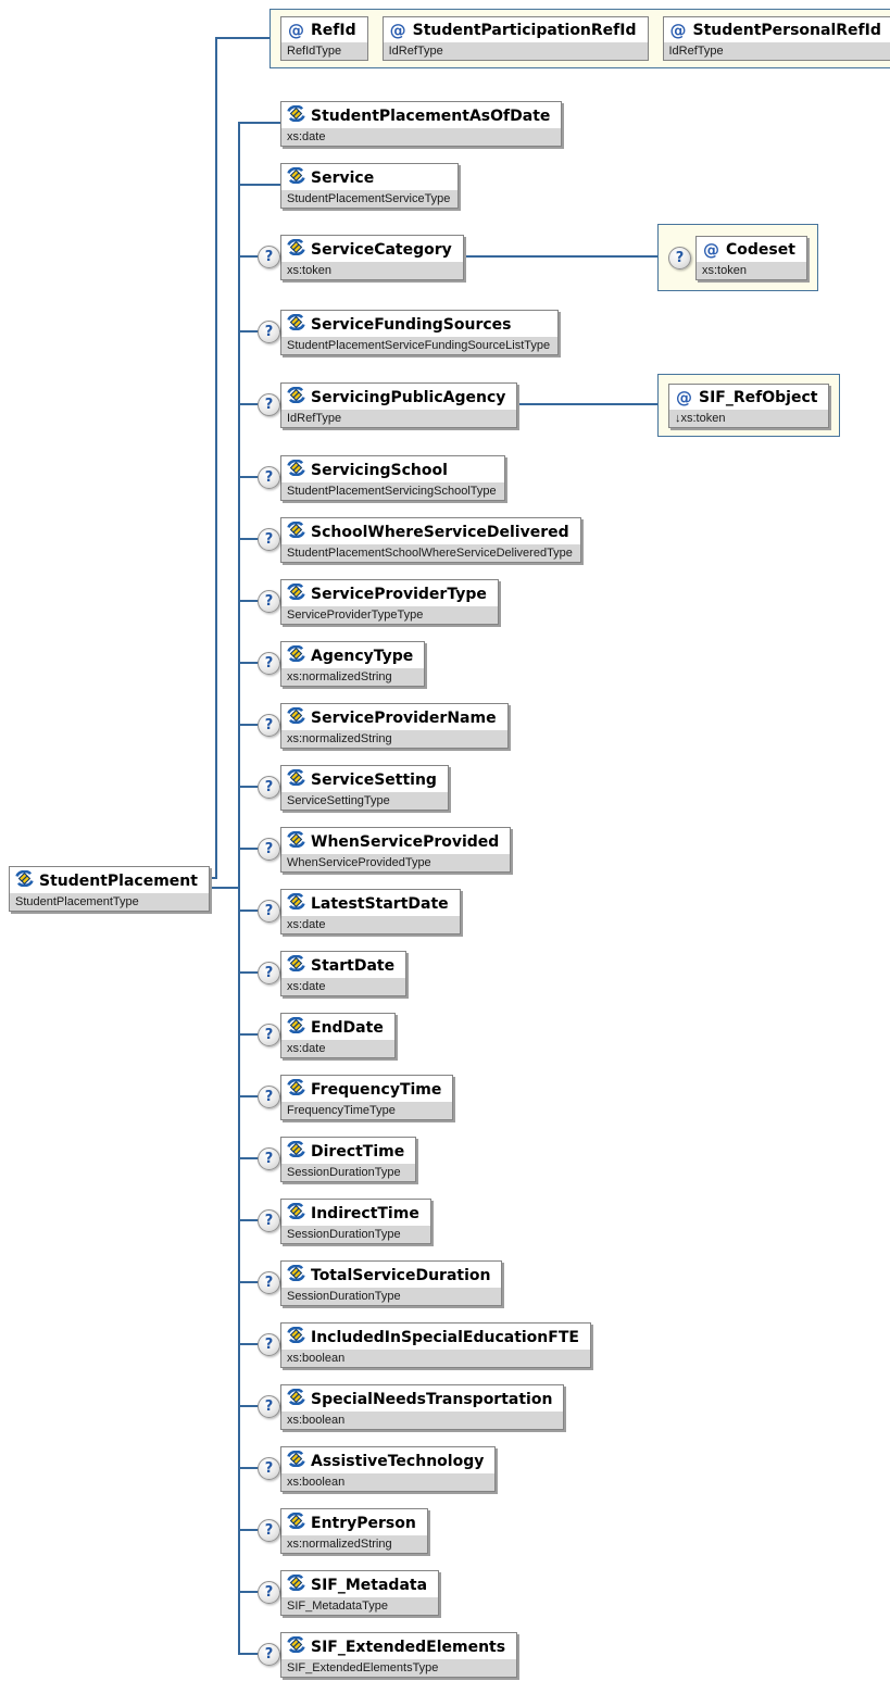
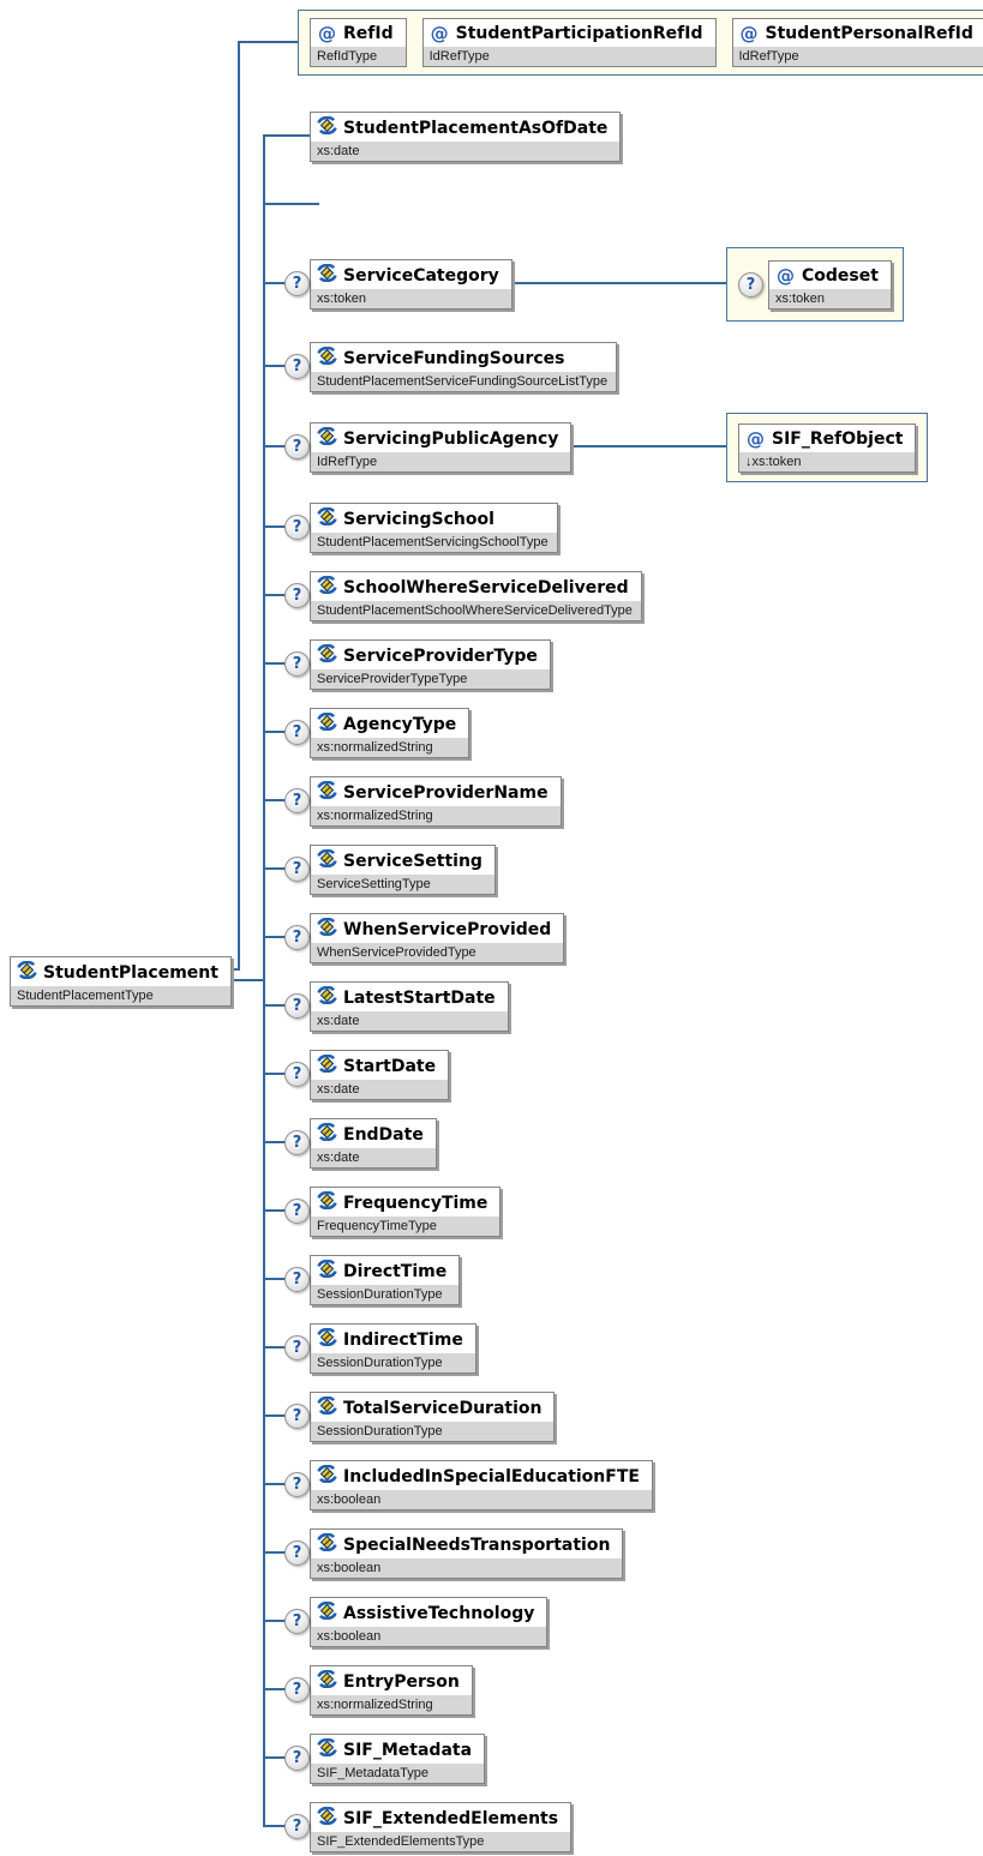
  StudentPlacement
  StudentPlacementType
  @
  RefId
  RefIdType
  @
  StudentParticipationRefId
  IdRefType
  @
  StudentPersonalRefId
  IdRefType
  StudentPlacementAsOfDate
  xs:date
- Service
- StudentPlacementServiceType
  ?
  ServiceCategory
  xs:token
  ?
  @
  Codeset
  xs:token
  ?
  ServiceFundingSources
  StudentPlacementServiceFundingSourceListType
  ?
  ServicingPublicAgency
  IdRefType
  @
  SIF_RefObject
  ↓xs:token
  ?
  ServicingSchool
  StudentPlacementServicingSchoolType
  ?
  SchoolWhereServiceDelivered
  StudentPlacementSchoolWhereServiceDeliveredType
  ?
  ServiceProviderType
  ServiceProviderTypeType
  ?
  AgencyType
  xs:normalizedString
  ?
  ServiceProviderName
  xs:normalizedString
  ?
  ServiceSetting
  ServiceSettingType
  ?
  WhenServiceProvided
  WhenServiceProvidedType
  ?
  LatestStartDate
  xs:date
  ?
  StartDate
  xs:date
  ?
  EndDate
  xs:date
  ?
  FrequencyTime
  FrequencyTimeType
  ?
  DirectTime
  SessionDurationType
  ?
  IndirectTime
  SessionDurationType
  ?
  TotalServiceDuration
  SessionDurationType
  ?
  IncludedInSpecialEducationFTE
  xs:boolean
  ?
  SpecialNeedsTransportation
  xs:boolean
  ?
  AssistiveTechnology
  xs:boolean
  ?
  EntryPerson
  xs:normalizedString
  ?
  SIF_Metadata
  SIF_MetadataType
  ?
  SIF_ExtendedElements
  SIF_ExtendedElementsType
